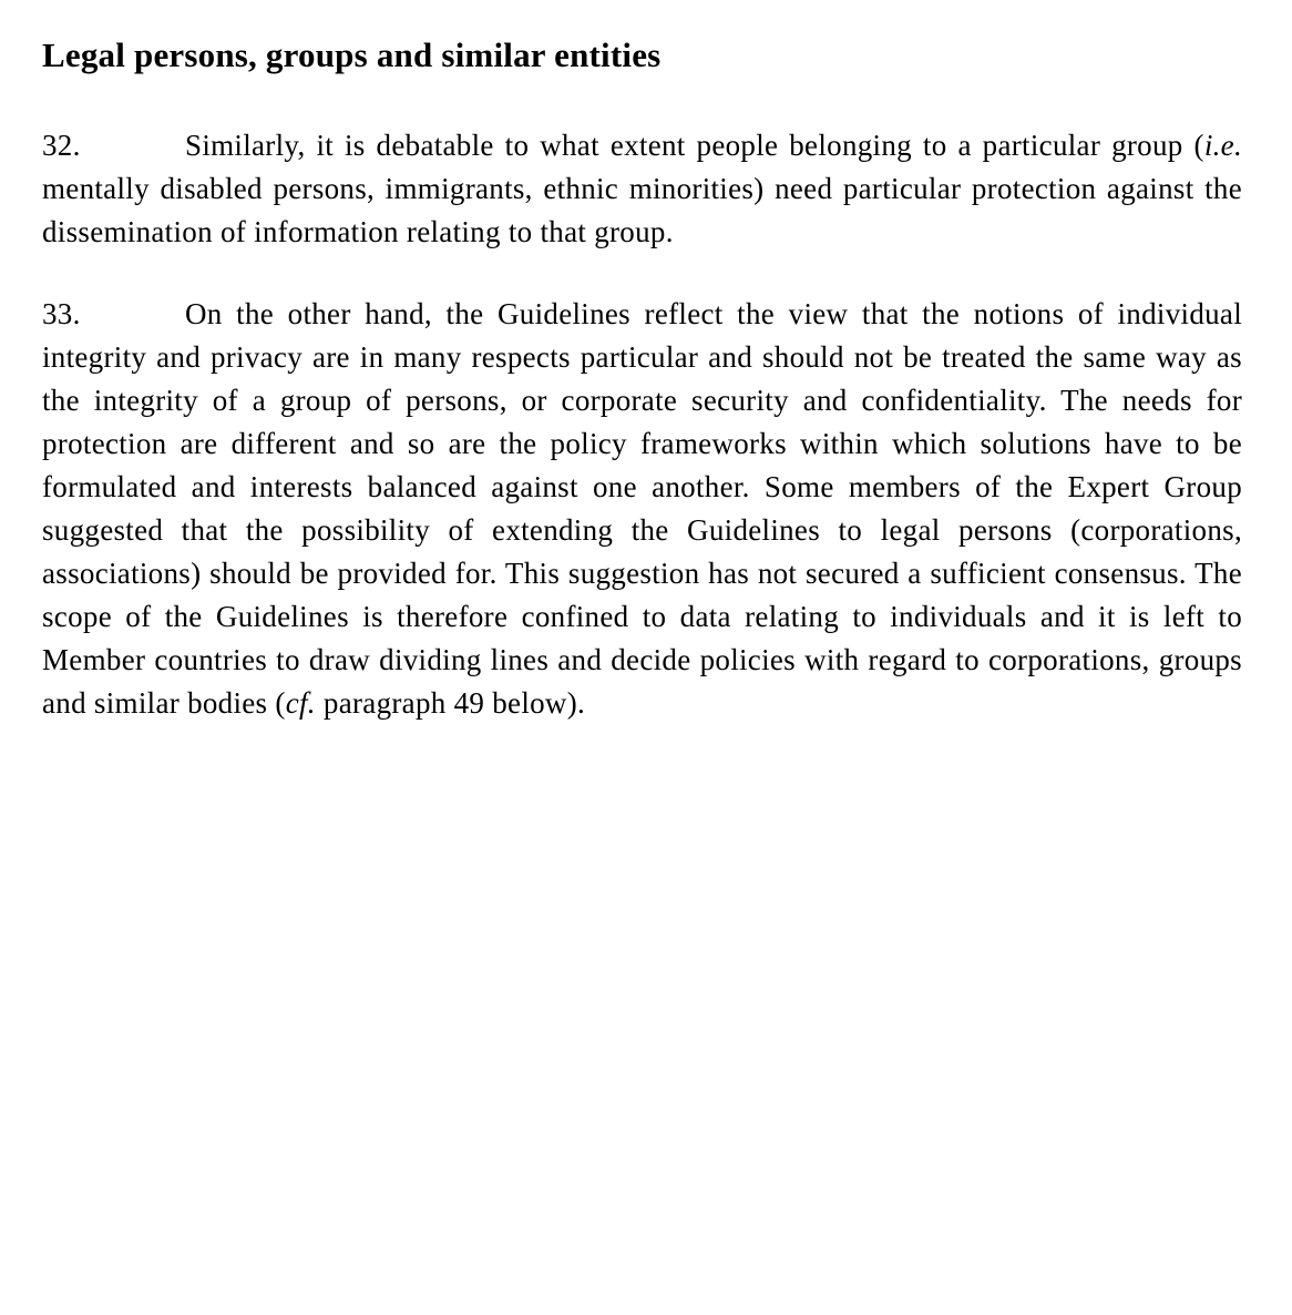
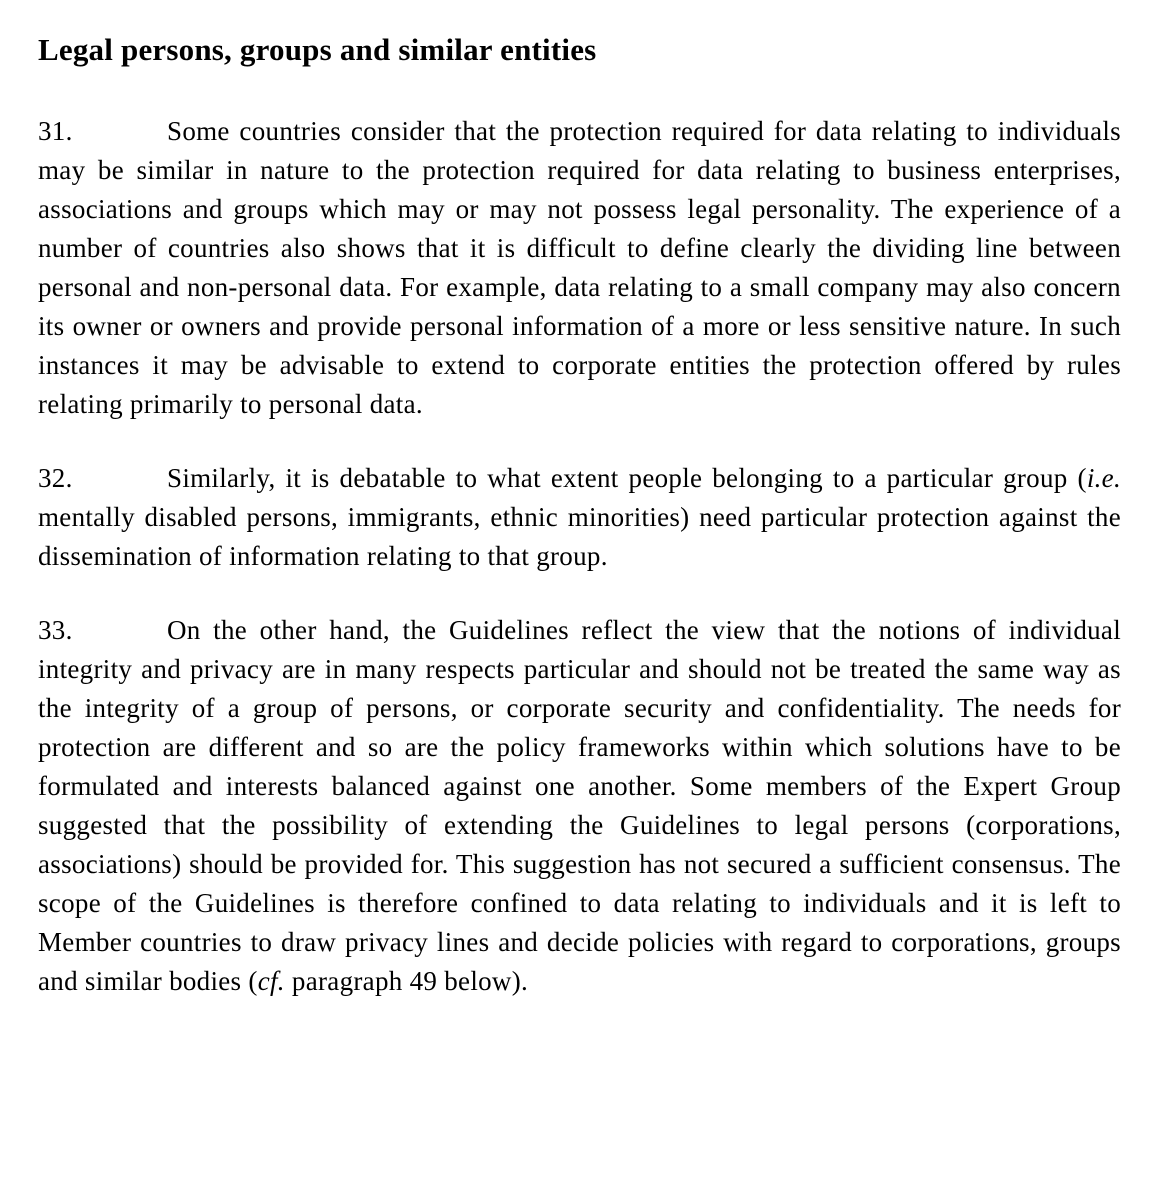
  Legal persons, groups and similar entities
+ 31. Some countries consider that the protection required for data relating to individuals may be similar in nature to the protection required for data relating to business enterprises, associations and groups which may or may not possess legal personality. The experience of a number of countries also shows that it is difficult to define clearly the dividing line between personal and non-personal data. For example, data relating to a small company may also concern its owner or owners and provide personal information of a more or less sensitive nature. In such instances it may be advisable to extend to corporate entities the protection offered by rules relating primarily to personal data.
  32. Similarly, it is debatable to what extent people belonging to a particular group (i.e. mentally disabled persons, immigrants, ethnic minorities) need particular protection against the dissemination of information relating to that group.
- 33. On the other hand, the Guidelines reflect the view that the notions of individual integrity and privacy are in many respects particular and should not be treated the same way as the integrity of a group of persons, or corporate security and confidentiality. The needs for protection are different and so are the policy frameworks within which solutions have to be formulated and interests balanced against one another. Some members of the Expert Group suggested that the possibility of extending the Guidelines to legal persons (corporations, associations) should be provided for. This suggestion has not secured a sufficient consensus. The scope of the Guidelines is therefore confined to data relating to individuals and it is left to Member countries to draw dividing lines and decide policies with regard to corporations, groups and similar bodies (cf. paragraph 49 below).
+ 33. On the other hand, the Guidelines reflect the view that the notions of individual integrity and privacy are in many respects particular and should not be treated the same way as the integrity of a group of persons, or corporate security and confidentiality. The needs for protection are different and so are the policy frameworks within which solutions have to be formulated and interests balanced against one another. Some members of the Expert Group suggested that the possibility of extending the Guidelines to legal persons (corporations, associations) should be provided for. This suggestion has not secured a sufficient consensus. The scope of the Guidelines is therefore confined to data relating to individuals and it is left to Member countries to draw privacy lines and decide policies with regard to corporations, groups and similar bodies (cf. paragraph 49 below).
